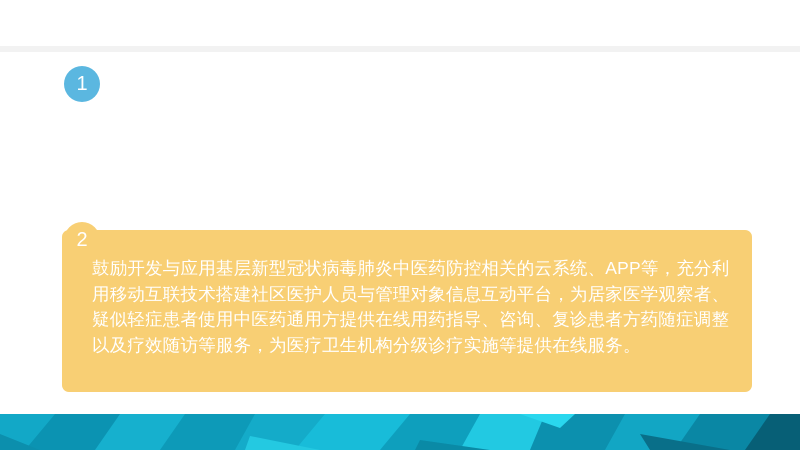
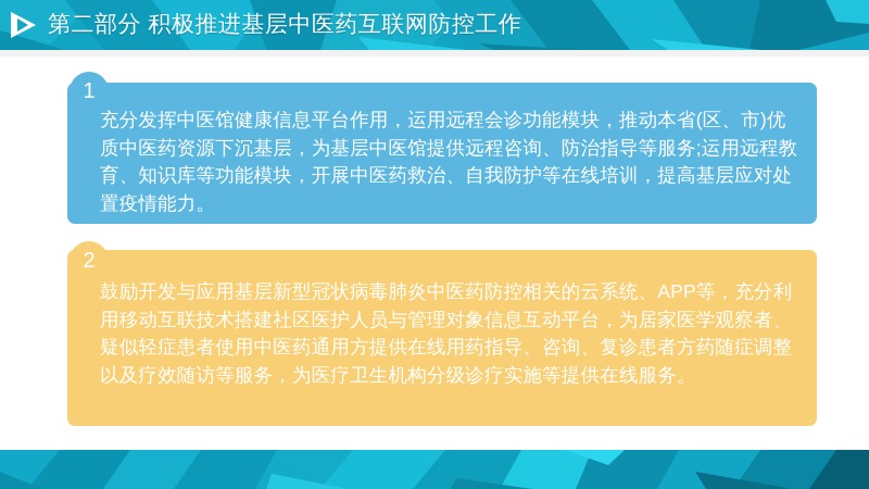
+ 第二部分 积极推进基层中医药互联网防控工作
+ 充分发挥中医馆健康信息平台作用，运用远程会诊功能模块，推动本省(区、市)优质中医药资源下沉基层，为基层中医馆提供远程咨询、防治指导等服务;运用远程教育、知识库等功能模块，开展中医药救治、自我防护等在线培训，提高基层应对处置疫情能力。
  1
  鼓励开发与应用基层新型冠状病毒肺炎中医药防控相关的云系统、APP等，充分利用移动互联技术搭建社区医护人员与管理对象信息互动平台，为居家医学观察者、疑似轻症患者使用中医药通用方提供在线用药指导、咨询、复诊患者方药随症调整以及疗效随访等服务，为医疗卫生机构分级诊疗实施等提供在线服务。
  2
